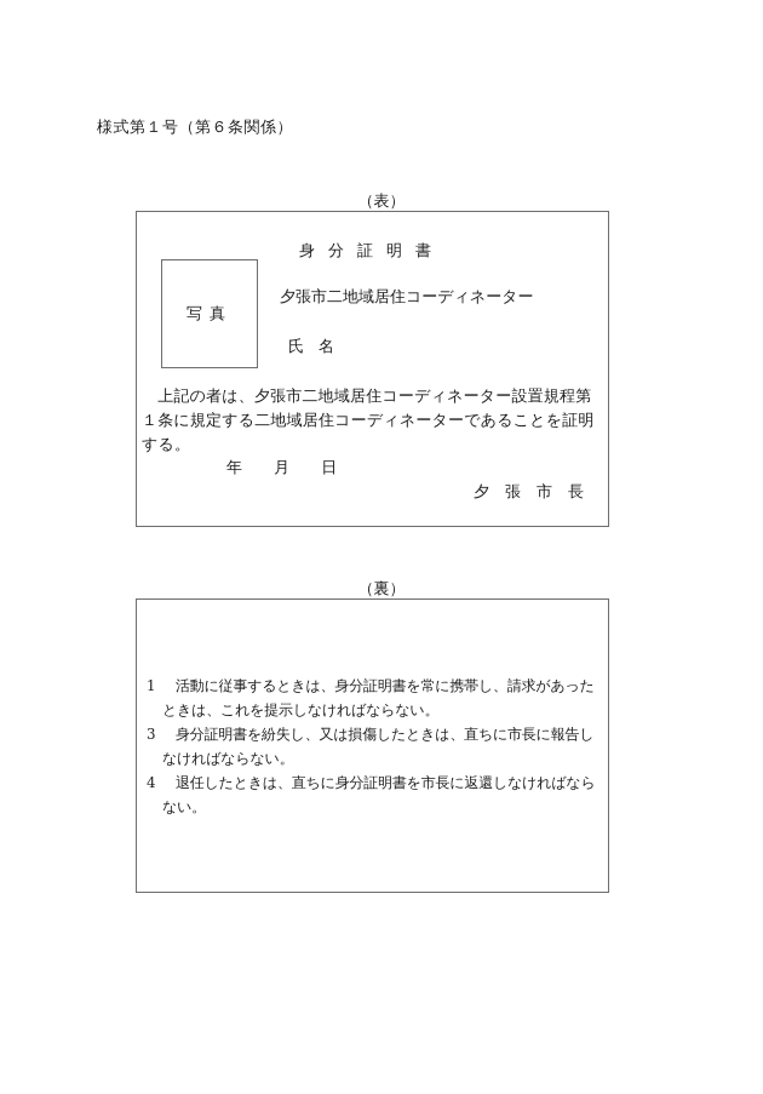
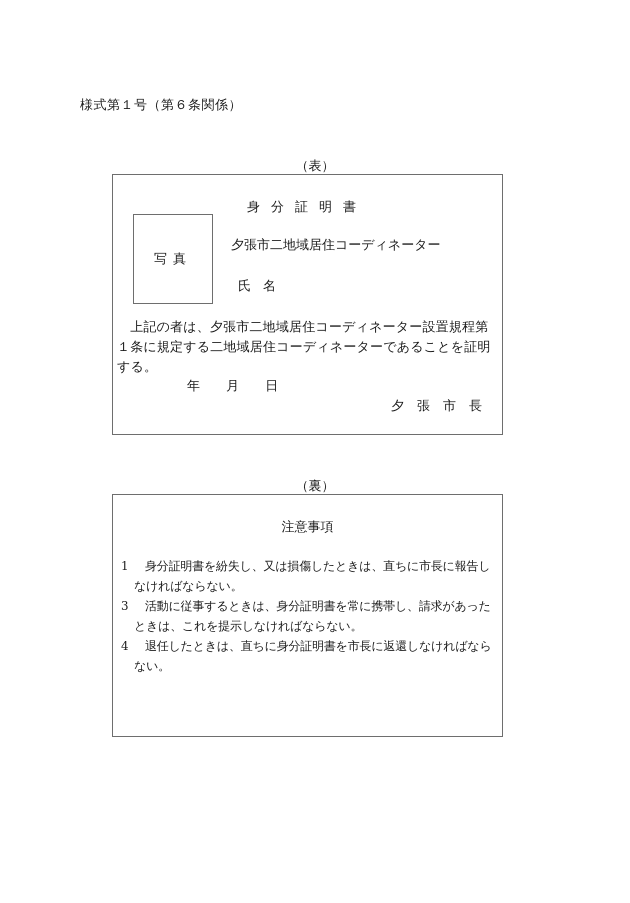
  様式第１号（第６条関係）
  （表）
  身分証明書
  写真
  夕張市二地域居住コーディネーター
  氏名
  上記の者は、夕張市二地域居住コーディネーター設置規程第１条に規定する二地域居住コーディネーターであることを証明する。
  年 月 日
  夕張市長
  （裏）
+ 注意事項
- 1 活動に従事するときは、身分証明書を常に携帯し、請求があったときは、これを提示しなければならない。
+ 1 身分証明書を紛失し、又は損傷したときは、直ちに市長に報告しなければならない。
- 3 身分証明書を紛失し、又は損傷したときは、直ちに市長に報告しなければならない。
+ 3 活動に従事するときは、身分証明書を常に携帯し、請求があったときは、これを提示しなければならない。
  4 退任したときは、直ちに身分証明書を市長に返還しなければならない。
